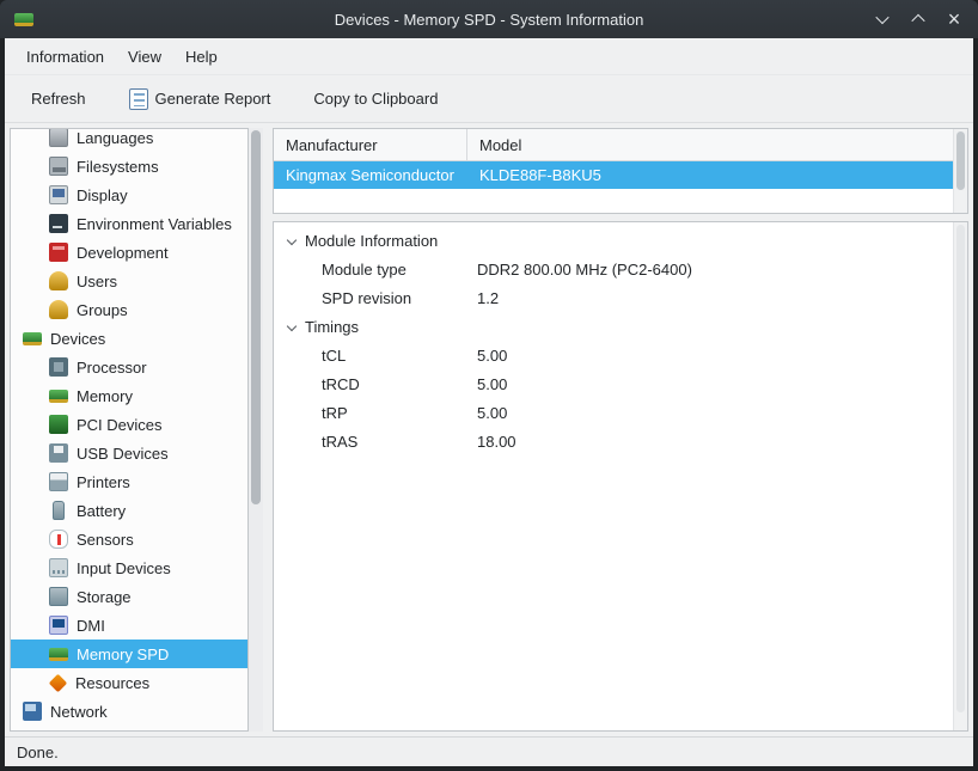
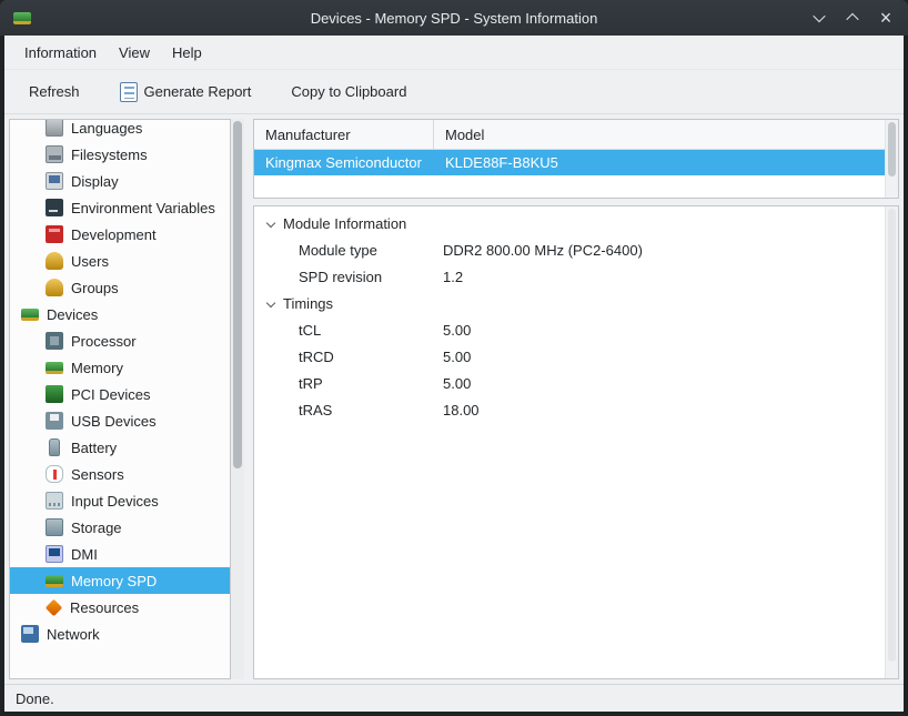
  Devices - Memory SPD - System Information
  ×
  Information
  View
  Help
  Refresh
  Generate Report
  Copy to Clipboard
  Languages
  Filesystems
  Display
  Environment Variables
  Development
  Users
  Groups
  Devices
  Processor
  Memory
  PCI Devices
  USB Devices
- Printers
  Battery
  Sensors
  Input Devices
  Storage
  DMI
  Memory SPD
  Resources
  Network
  Manufacturer
  Model
  Kingmax Semiconductor
  KLDE88F-B8KU5
  Module Information
  Module type
  DDR2 800.00 MHz (PC2-6400)
  SPD revision
  1.2
  Timings
  tCL
  5.00
  tRCD
  5.00
  tRP
  5.00
  tRAS
  18.00
  Done.
